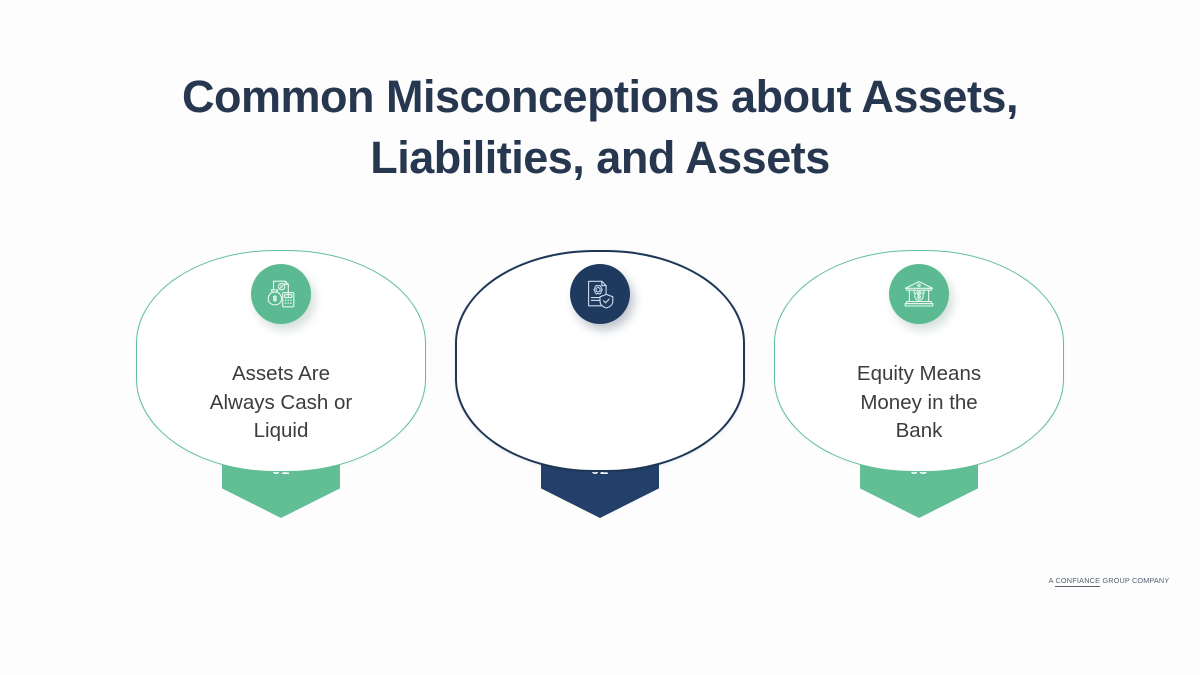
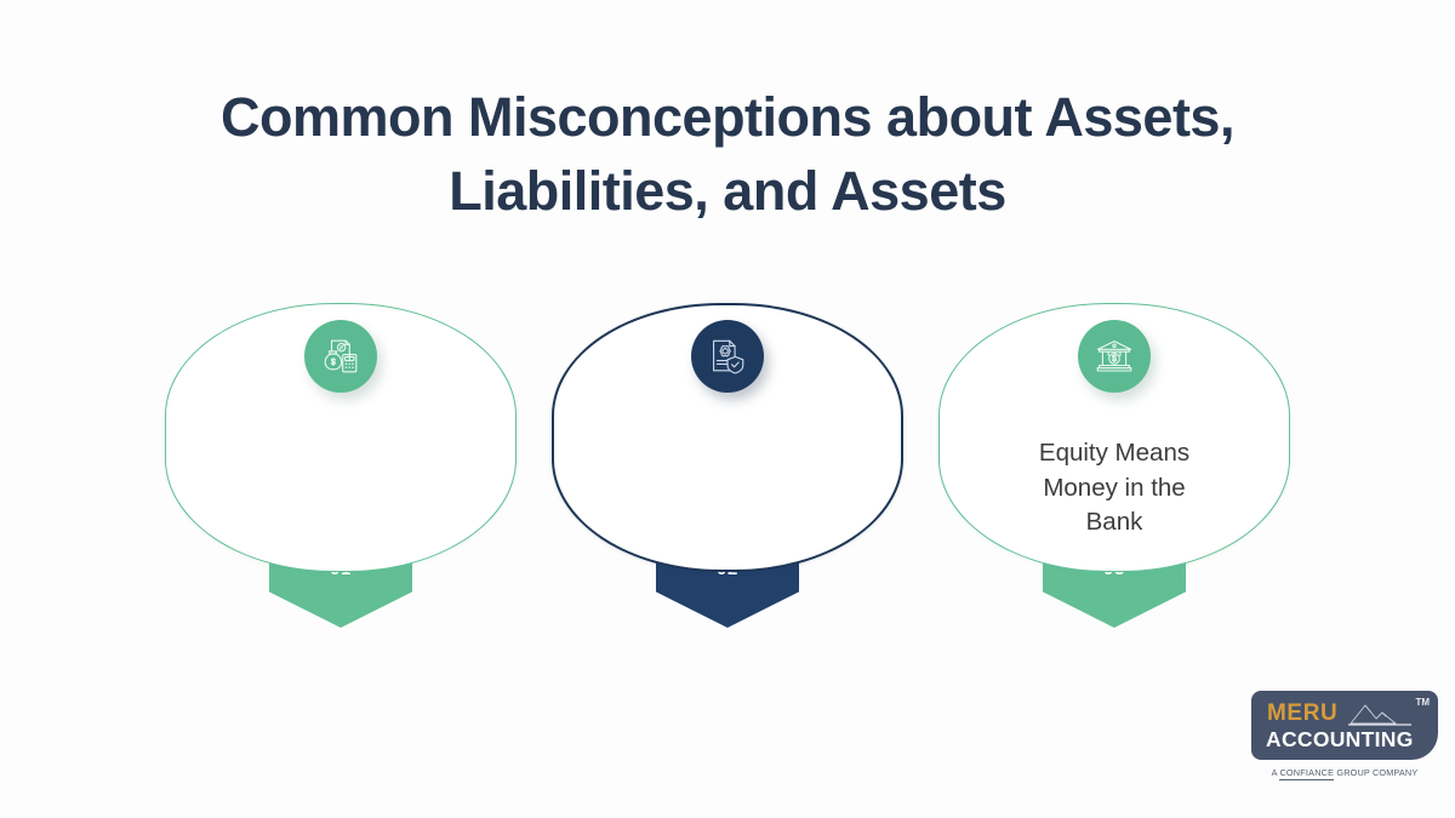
  Common Misconceptions about Assets, Liabilities, and Assets
- Assets Are
- Always Cash or
- Liquid
  Equity Means
  Money in the
  Bank
+ MERU
+ TM
+ ACCOUNTING
  A CONFIANCE GROUP COMPANY
